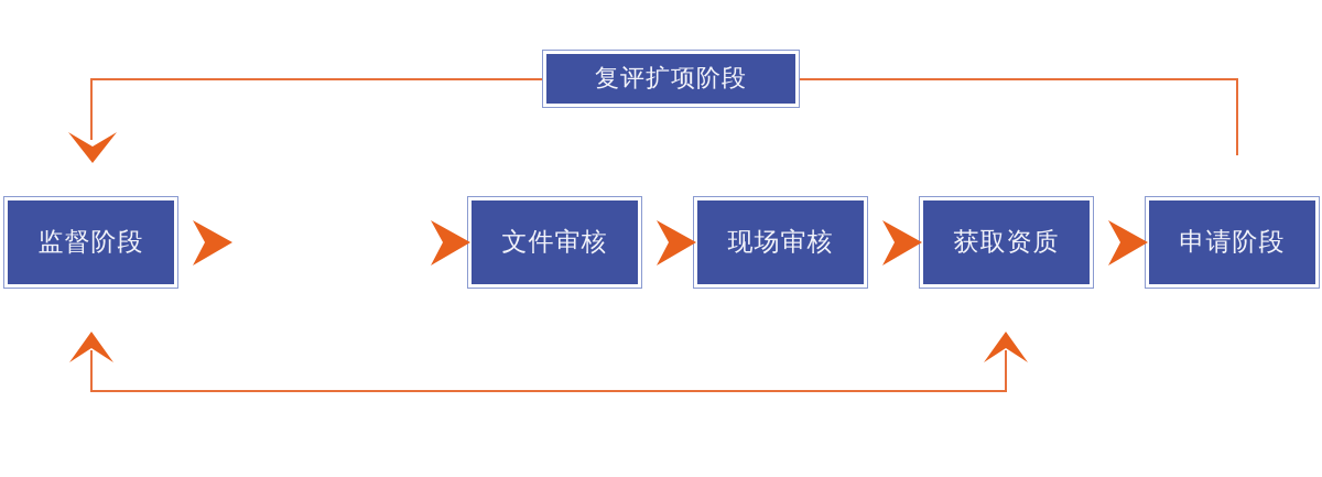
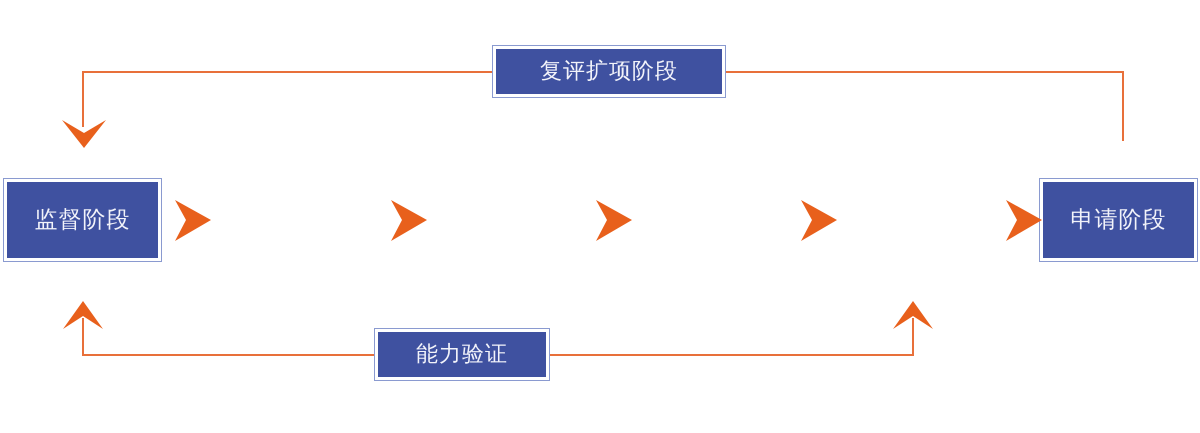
  复评扩项阶段
  监督阶段
- 文件审核
- 现场审核
- 获取资质
  申请阶段
+ 能力验证
